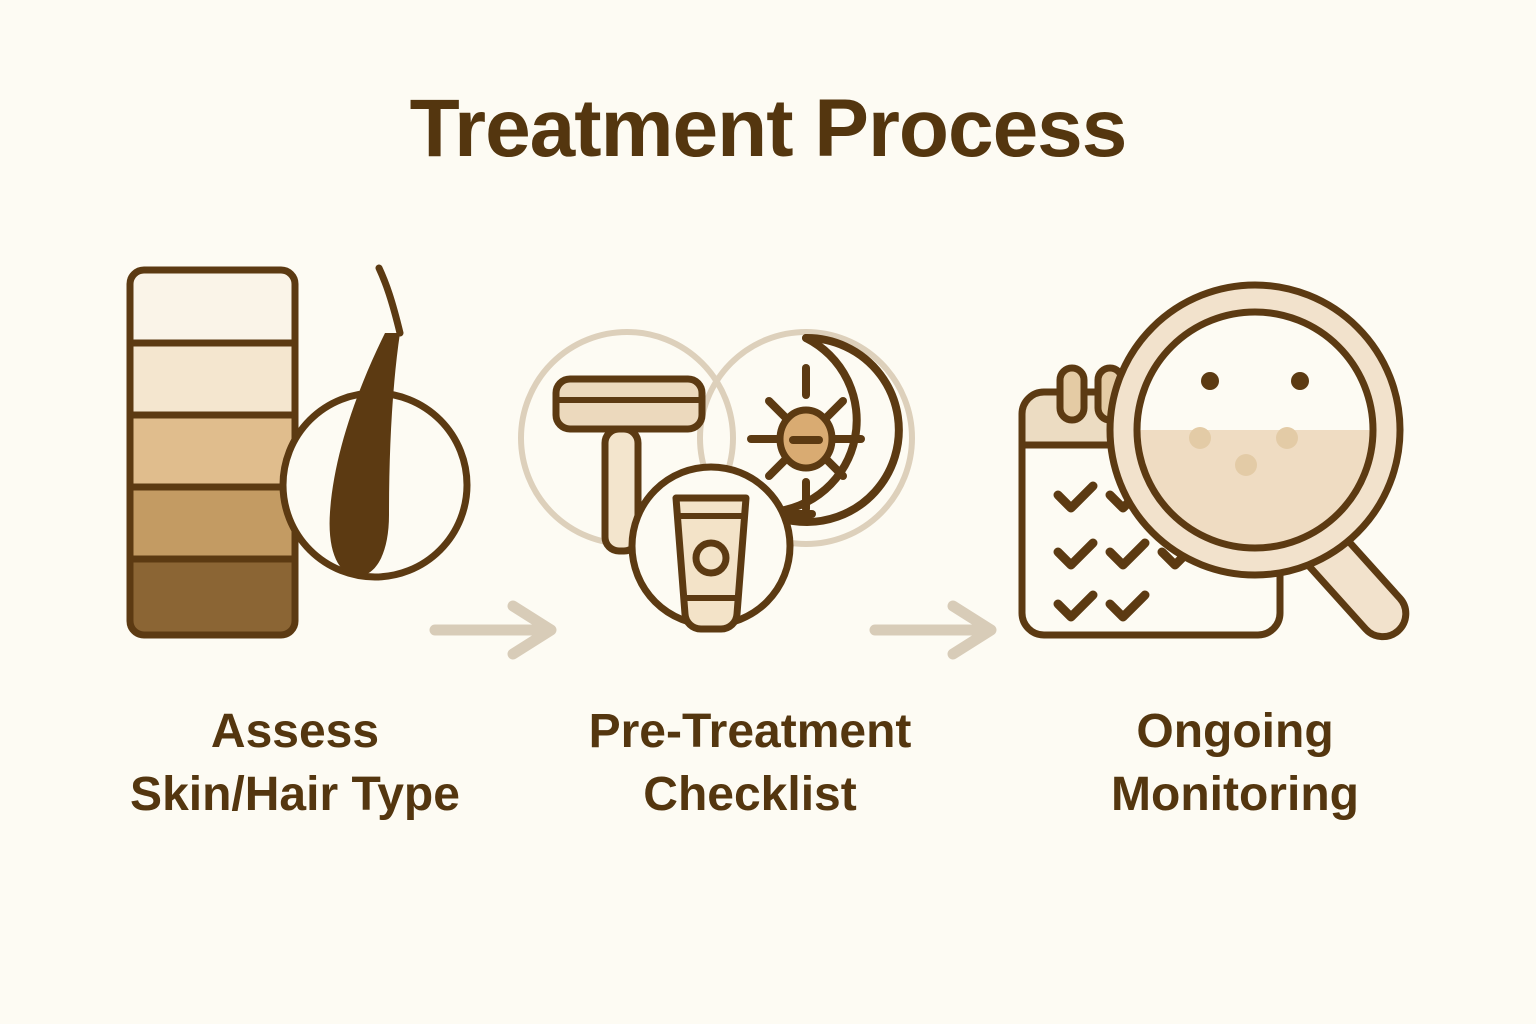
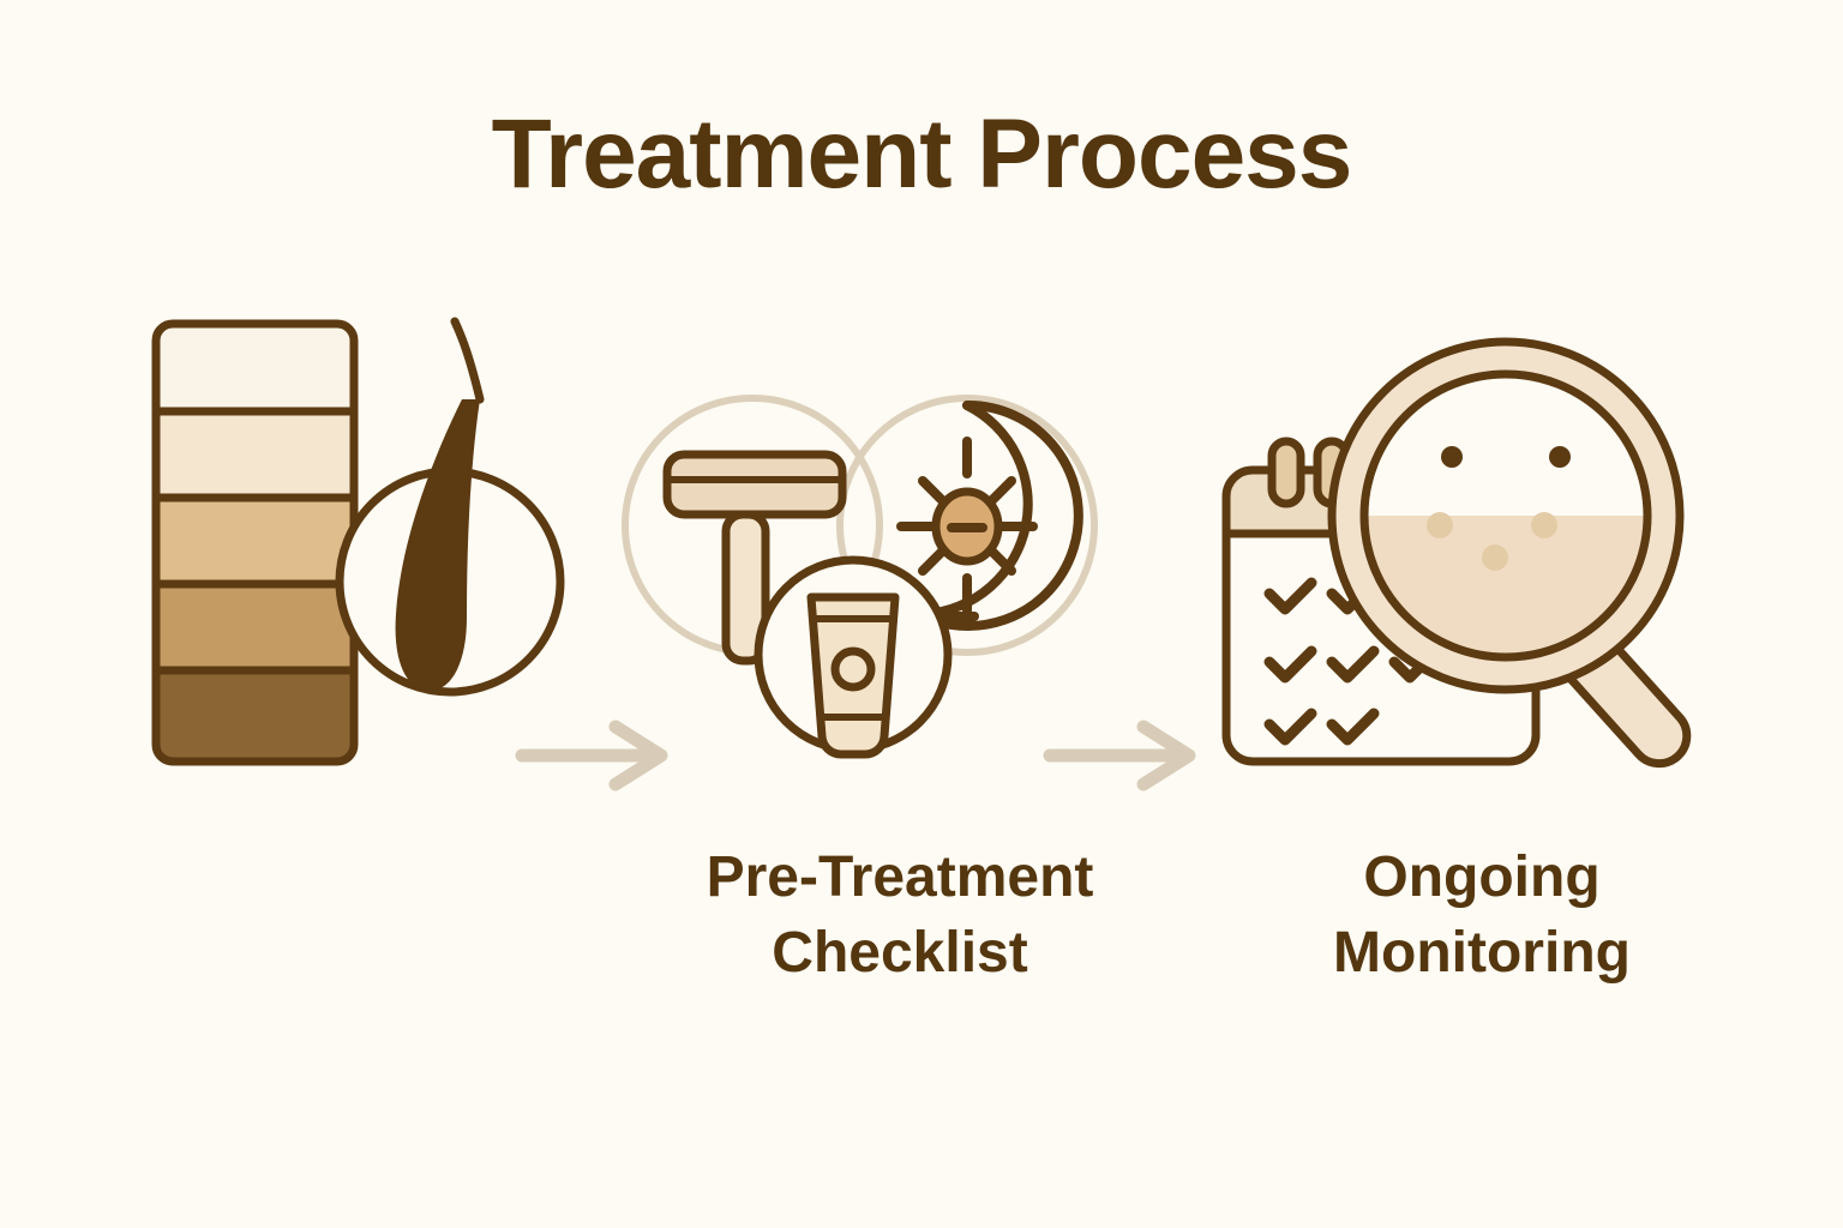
  Treatment Process
- Assess
- Skin/Hair Type
  Pre-Treatment
  Checklist
  Ongoing
  Monitoring
